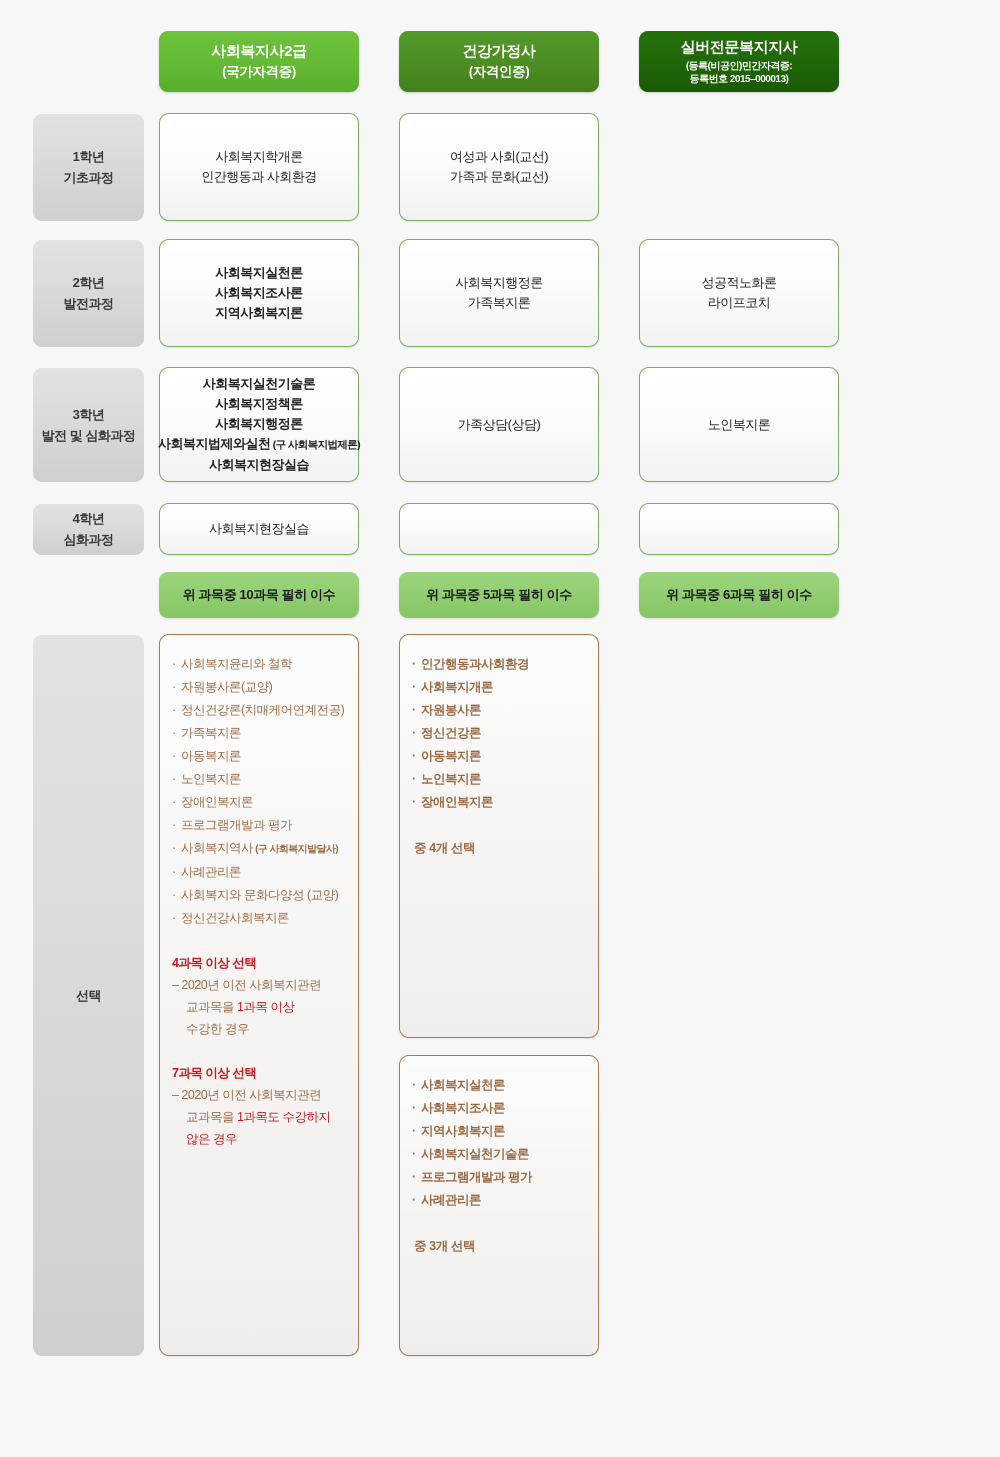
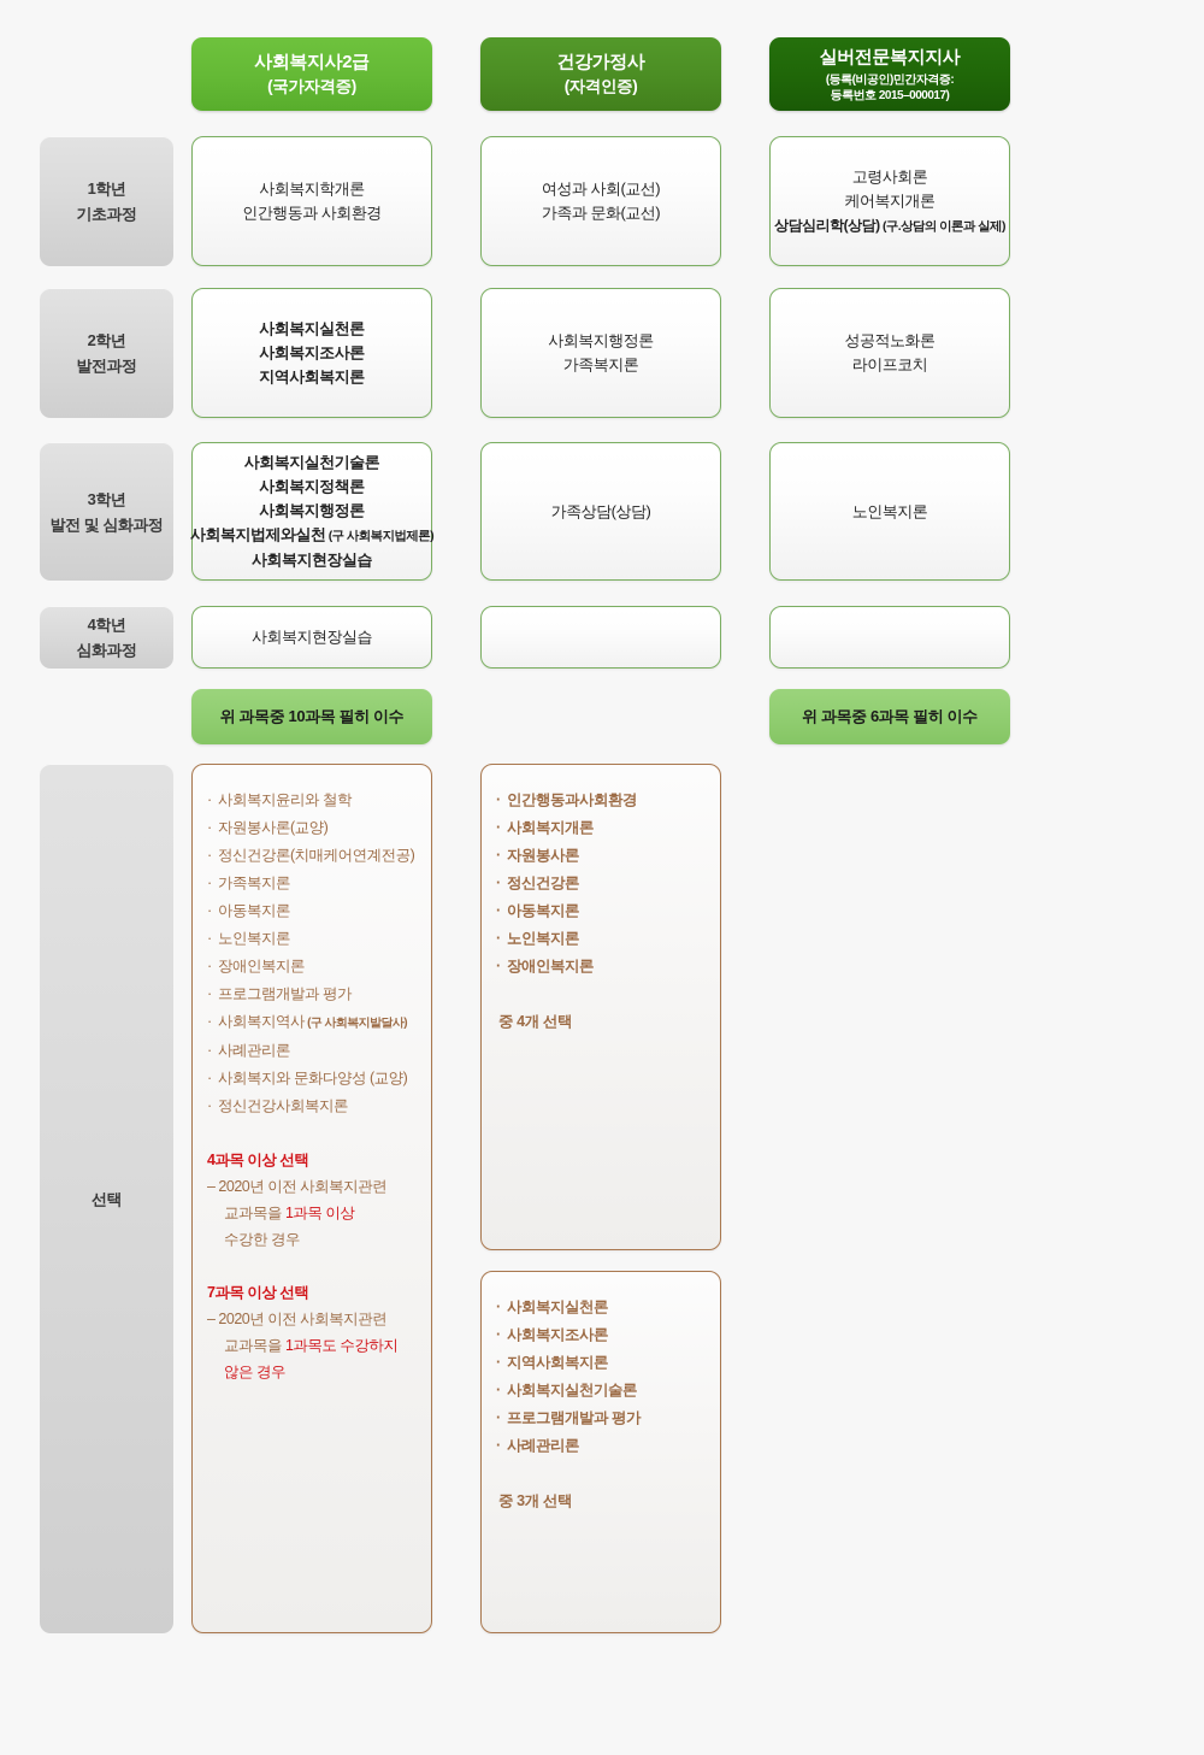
  1학년
  기초과정
  2학년
  발전과정
  3학년
  발전 및 심화과정
  4학년
  심화과정
  선택
  사회복지사2급
  (국가자격증)
  사회복지학개론
  인간행동과 사회환경
  사회복지실천론
  사회복지조사론
  지역사회복지론
  사회복지실천기술론
  사회복지정책론
  사회복지행정론
  사회복지법제와실천 (구 사회복지법제론)
  사회복지현장실습
  사회복지현장실습
  위 과목중 10과목 필히 이수
  사회복지윤리와 철학
  자원봉사론(교양)
  정신건강론(치매케어연계전공)
  가족복지론
  아동복지론
  노인복지론
  장애인복지론
  프로그램개발과 평가
  사회복지역사 (구 사회복지발달사)
  사례관리론
  사회복지와 문화다양성 (교양)
  정신건강사회복지론
  4과목 이상 선택
  – 2020년 이전 사회복지관련
  교과목을 1과목 이상
  수강한 경우
  7과목 이상 선택
  – 2020년 이전 사회복지관련
  교과목을 1과목도 수강하지
  않은 경우
  건강가정사
  (자격인증)
  여성과 사회(교선)
  가족과 문화(교선)
  사회복지행정론
  가족복지론
  가족상담(상담)
- 위 과목중 5과목 필히 이수
  인간행동과사회환경
  사회복지개론
  자원봉사론
  정신건강론
  아동복지론
  노인복지론
  장애인복지론
  중 4개 선택
  사회복지실천론
  사회복지조사론
  지역사회복지론
  사회복지실천기술론
  프로그램개발과 평가
  사례관리론
  중 3개 선택
  실버전문복지지사
  (등록(비공인)민간자격증:
- 등록번호 2015–000013)
+ 등록번호 2015–000017)
+ 고령사회론
+ 케어복지개론
+ 상담심리학(상담) (구.상담의 이론과 실제)
  성공적노화론
  라이프코치
  노인복지론
  위 과목중 6과목 필히 이수
